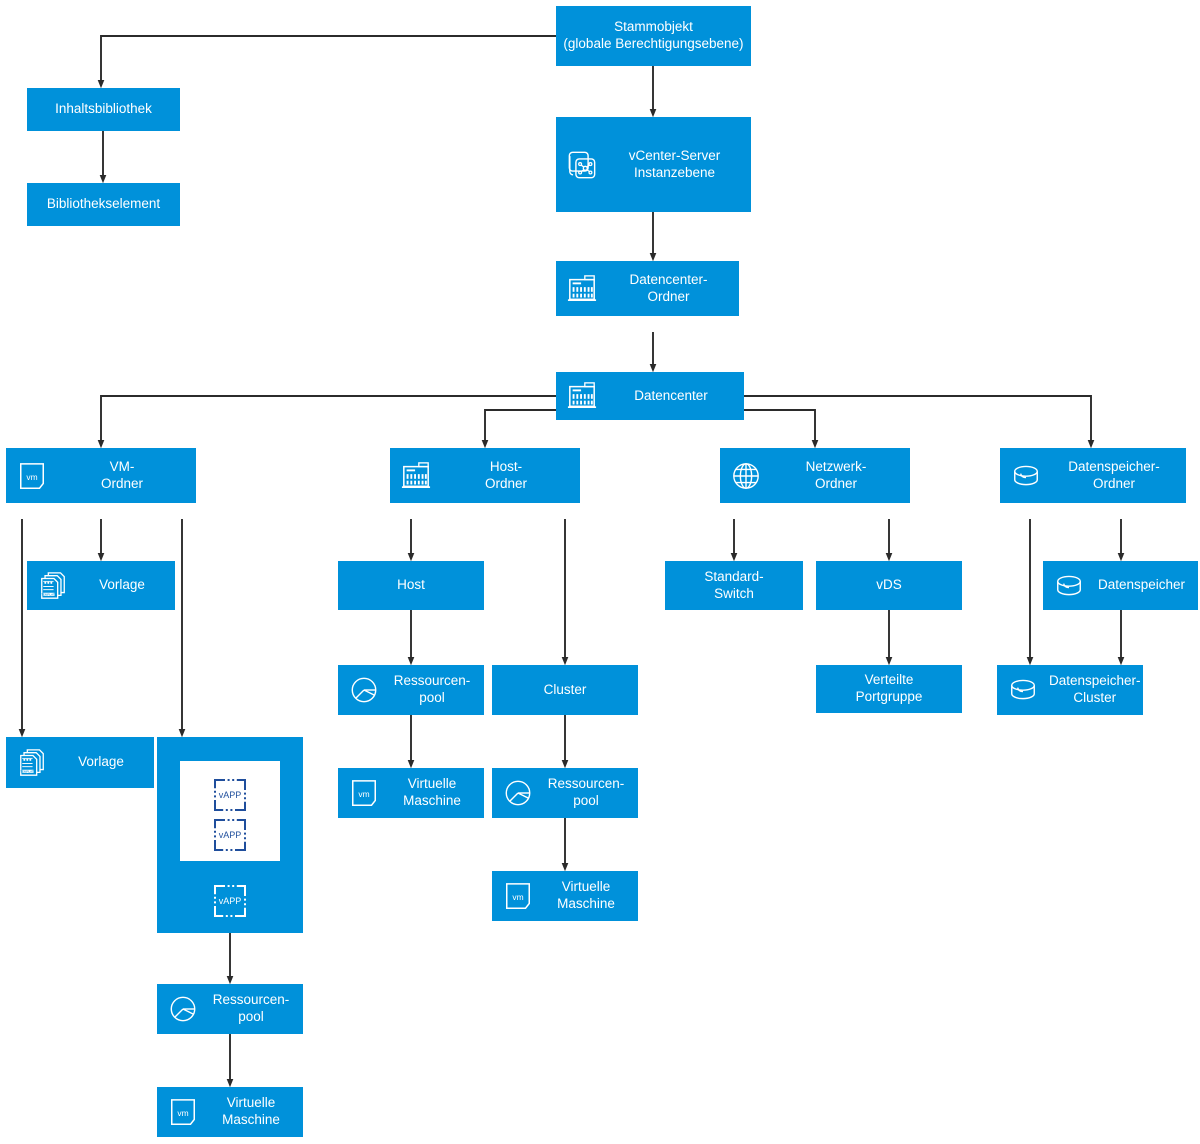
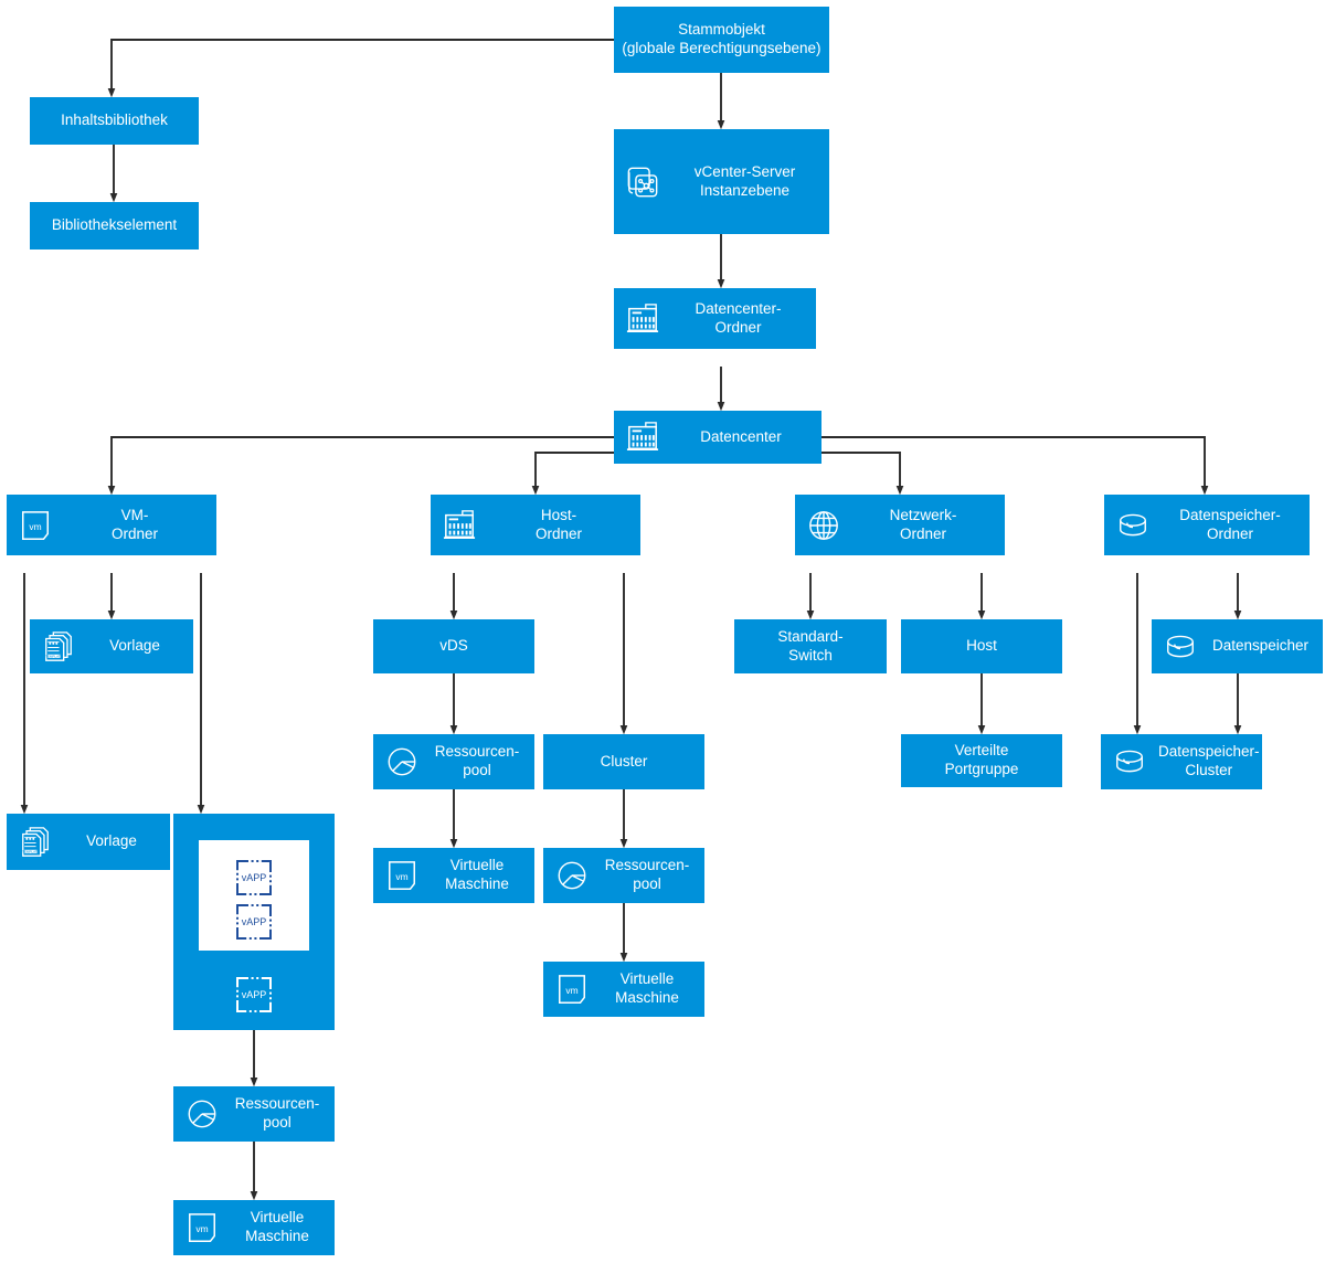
  Stammobjekt
  (globale Berechtigungsebene)
  Inhaltsbibliothek
  Bibliothekselement
  vCenter-Server
  Instanzebene
  Datencenter-
  Ordner
  Datencenter
  vm
  VM-
  Ordner
  Host-
  Ordner
  Netzwerk-
  Ordner
  Datenspeicher-
  Ordner
  Vorlage
- Host
+ vDS
  Standard-
  Switch
- vDS
+ Host
  Datenspeicher
  Ressourcen-
  pool
  Cluster
  Verteilte
  Portgruppe
  Datenspeicher-
  Cluster
  Vorlage
  vm
  Virtuelle
  Maschine
  Ressourcen-
  pool
  vm
  Virtuelle
  Maschine
  Ressourcen-
  pool
  vm
  Virtuelle
  Maschine
  vAPP
  vAPP
  vAPP
